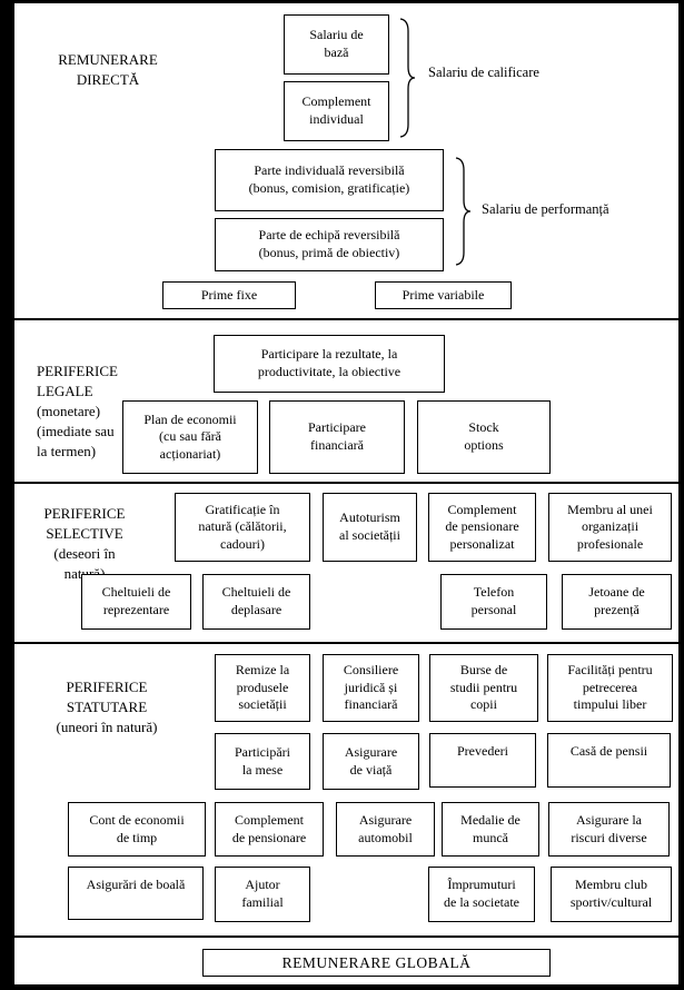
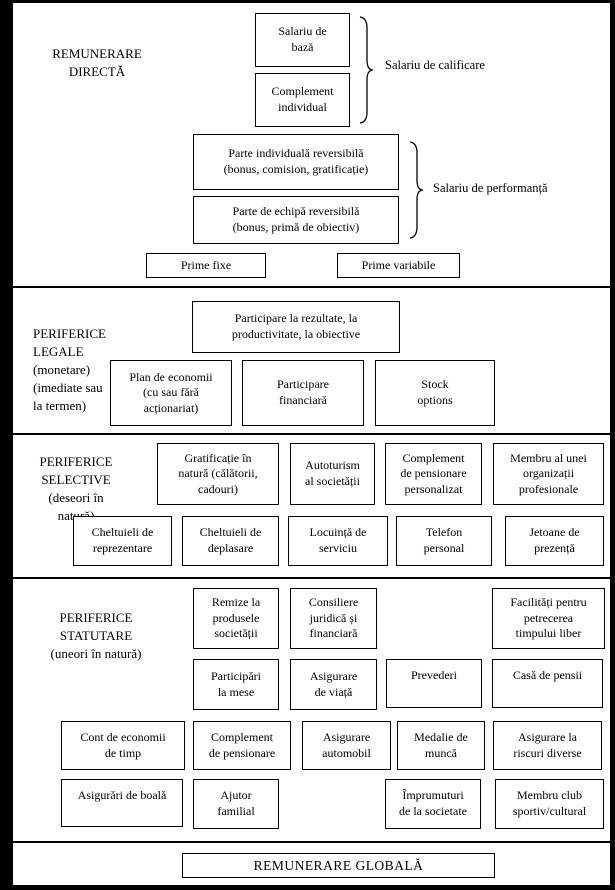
  REMUNERARE
  DIRECTĂ
  Salariu de
  bază
  Complement
  individual
  Salariu de calificare
  Parte individuală reversibilă
  (bonus, comision, gratificație)
  Parte de echipă reversibilă
  (bonus, primă de obiectiv)
  Salariu de performanță
  Prime fixe
  Prime variabile
  PERIFERICE
  LEGALE
  (monetare)
  (imediate sau
  la termen)
  Participare la rezultate, la
  productivitate, la obiective
  Plan de economii
  (cu sau fără
  acționariat)
  Participare
  financiară
  Stock
  options
  PERIFERICE
  SELECTIVE
  (deseori în
  Gratificație în
  natură (călătorii,
  cadouri)
  Autoturism
  al societății
  Complement
  de pensionare
  personalizat
  Membru al unei
  organizații
  profesionale
  Cheltuieli de
  reprezentare
  Cheltuieli de
  deplasare
+ Locuință de
+ serviciu
  Telefon
  personal
  Jetoane de
  prezență
  PERIFERICE
  STATUTARE
  (uneori în natură)
  Remize la
  produsele
  societății
  Consiliere
  juridică și
  financiară
- Burse de
- studii pentru
- copii
  Facilități pentru
  petrecerea
  timpului liber
  Participări
  la mese
  Asigurare
  de viață
  Prevederi
  Casă de pensii
  Cont de economii
  de timp
  Complement
  de pensionare
  Asigurare
  automobil
  Medalie de
  muncă
  Asigurare la
  riscuri diverse
  Asigurări de boală
  Ajutor
  familial
  Împrumuturi
  de la societate
  Membru club
  sportiv/cultural
  REMUNERARE GLOBALĂ
